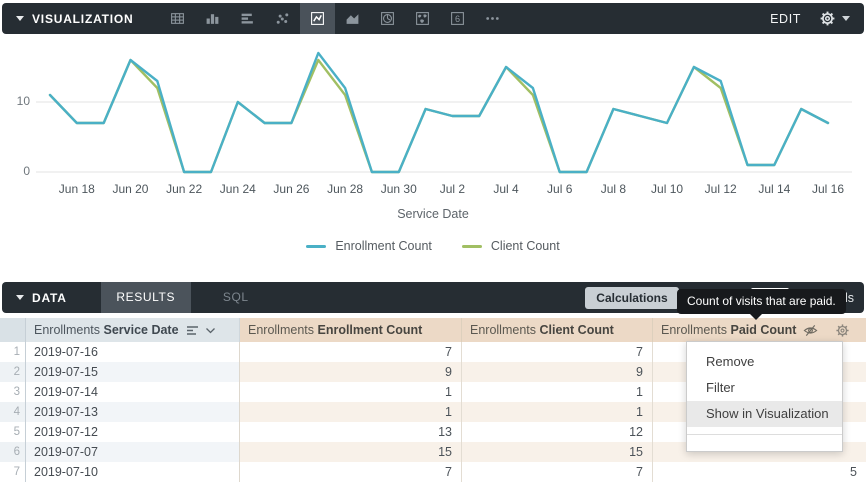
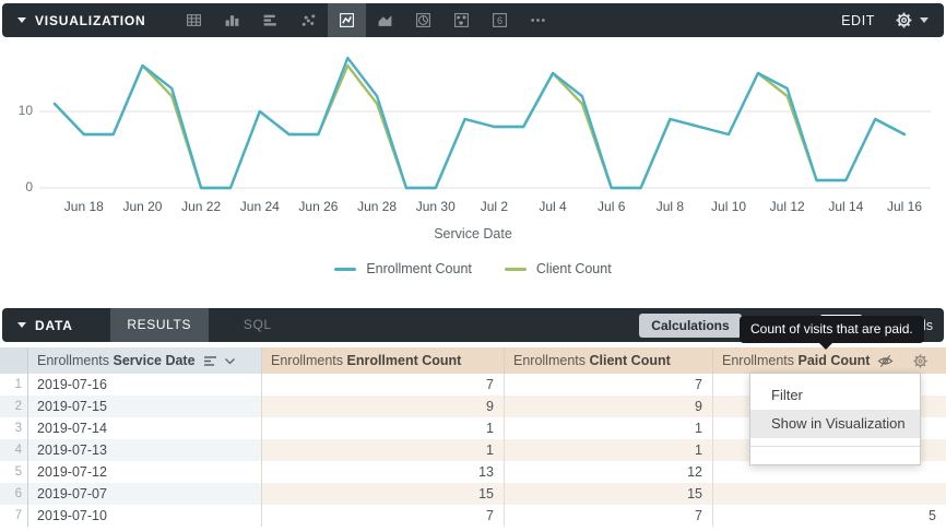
  VISUALIZATION
  6
  EDIT
  Jun 18
  Jun 20
  Jun 22
  Jun 24
  Jun 26
  Jun 28
  Jun 30
  Jul 2
  Jul 4
  Jul 6
  Jul 8
  Jul 10
  Jul 12
  Jul 14
  Jul 16
  Service Date
  Enrollment Count
  Client Count
  0
  10
  DATA
  RESULTS
  SQL
  Calculations
  Count of visits that are paid.
  Enrollments Service Date
  Enrollments Enrollment Count
  Enrollments Client Count
  Enrollments Paid Count
  1
  2019-07-16
  7
  7
  2
  2019-07-15
  9
  9
  3
  2019-07-14
  1
  1
  4
  2019-07-13
  1
  1
  5
  2019-07-12
  13
  12
  6
  2019-07-07
  15
  15
  7
  2019-07-10
  7
  7
  5
- Remove
  Filter
  Show in Visualization
